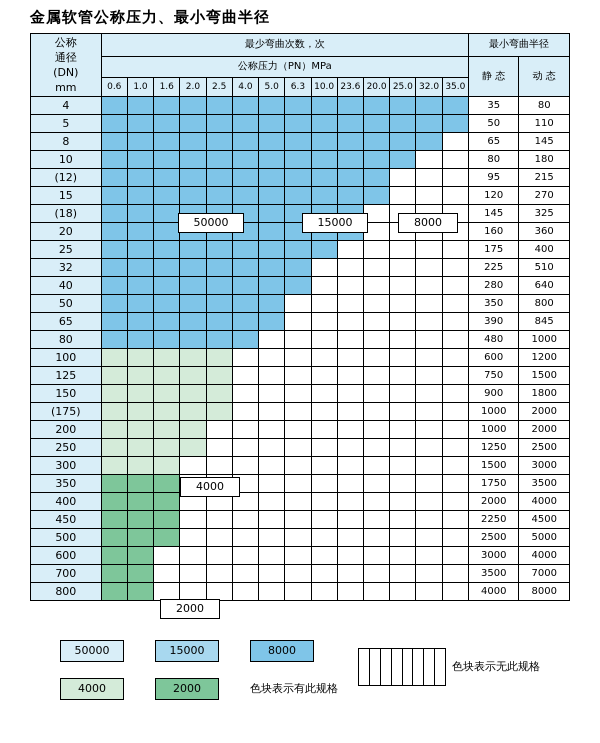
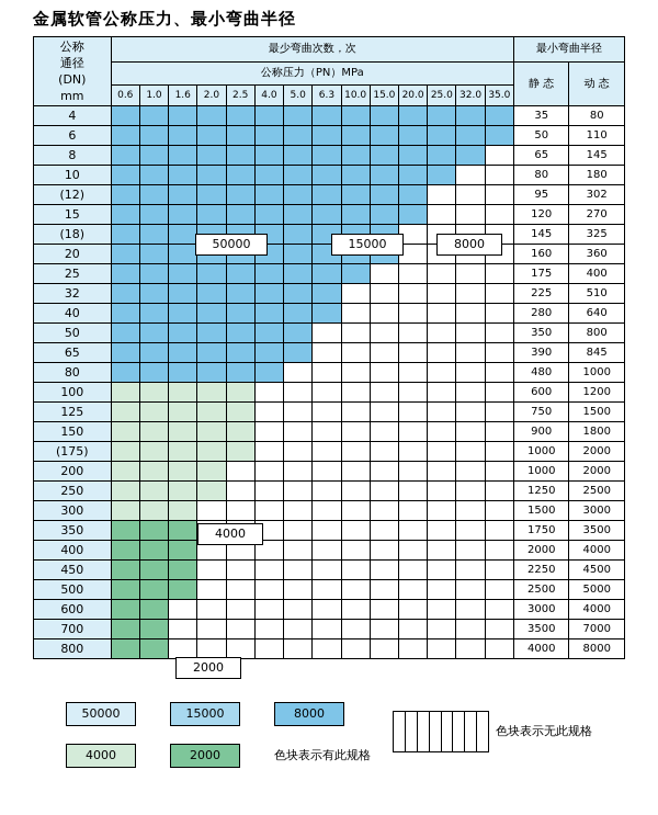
  金属软管公称压力、最小弯曲半径
  公称 通径 (DN) mm	最少弯曲次数，次	最小弯曲半径
  公称压力（PN）MPa	静 态	动 态
- 0.6	1.0	1.6	2.0	2.5	4.0	5.0	6.3	10.0	23.6	20.0	25.0	32.0	35.0
+ 0.6	1.0	1.6	2.0	2.5	4.0	5.0	6.3	10.0	15.0	20.0	25.0	32.0	35.0
  4															35	80
- 5															50	110
+ 6															50	110
  8															65	145
  10															80	180
- (12)															95	215
+ (12)															95	302
  15															120	270
  (18)															145	325
  20															160	360
  25															175	400
  32															225	510
  40															280	640
  50															350	800
  65															390	845
  80															480	1000
  100															600	1200
  125															750	1500
  150															900	1800
  (175)															1000	2000
  200															1000	2000
  250															1250	2500
  300															1500	3000
  350															1750	3500
  400															2000	4000
  450															2250	4500
  500															2500	5000
  600															3000	4000
  700															3500	7000
  800															4000	8000
  50000
  15000
  8000
  4000
  2000
  50000
  15000
  8000
  4000
  2000
  色块表示有此规格
  色块表示无此规格
